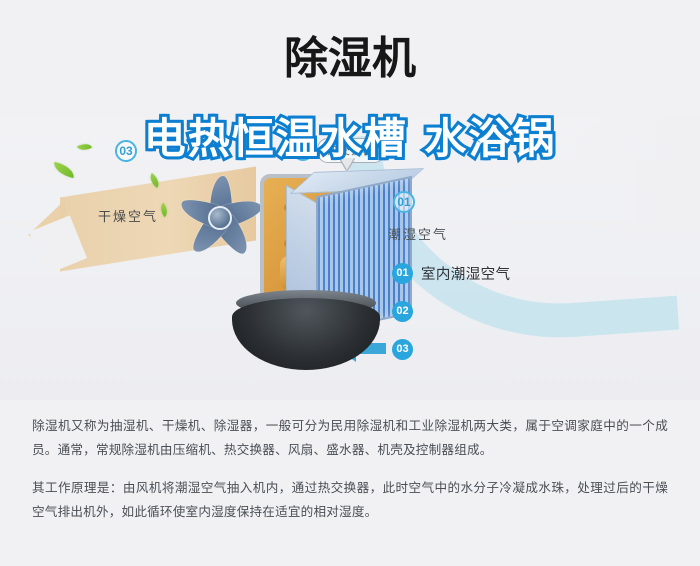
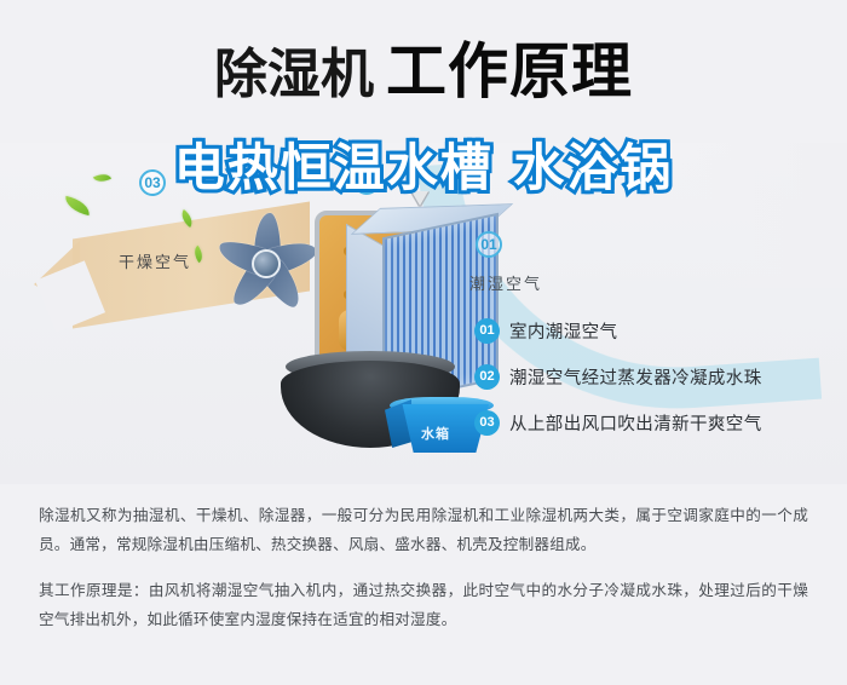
  除湿机
+ 工作原理
+ 水箱
  03
  干燥空气
  02
- 热交换器
  01
  潮湿空气
  01
  室内潮湿空气
  02
+ 潮湿空气经过蒸发器冷凝成水珠
  03
+ 从上部出风口吹出清新干爽空气
  电热恒温水槽 水浴锅
  除湿机又称为抽湿机、干燥机、除湿器，一般可分为民用除湿机和工业除湿机两大类，属于空调家庭中的一个成员。通常，常规除湿机由压缩机、热交换器、风扇、盛水器、机壳及控制器组成。
  其工作原理是：由风机将潮湿空气抽入机内，通过热交换器，此时空气中的水分子冷凝成水珠，处理过后的干燥空气排出机外，如此循环使室内湿度保持在适宜的相对湿度。
